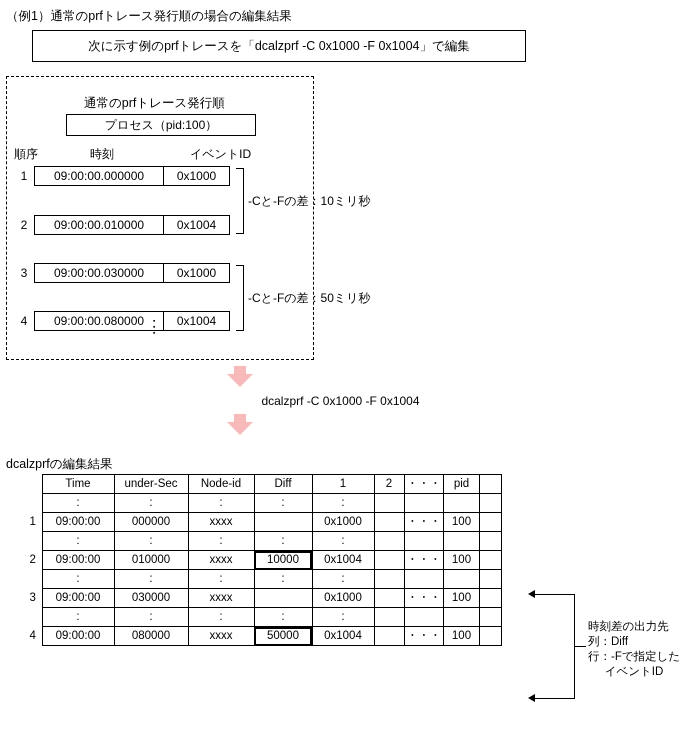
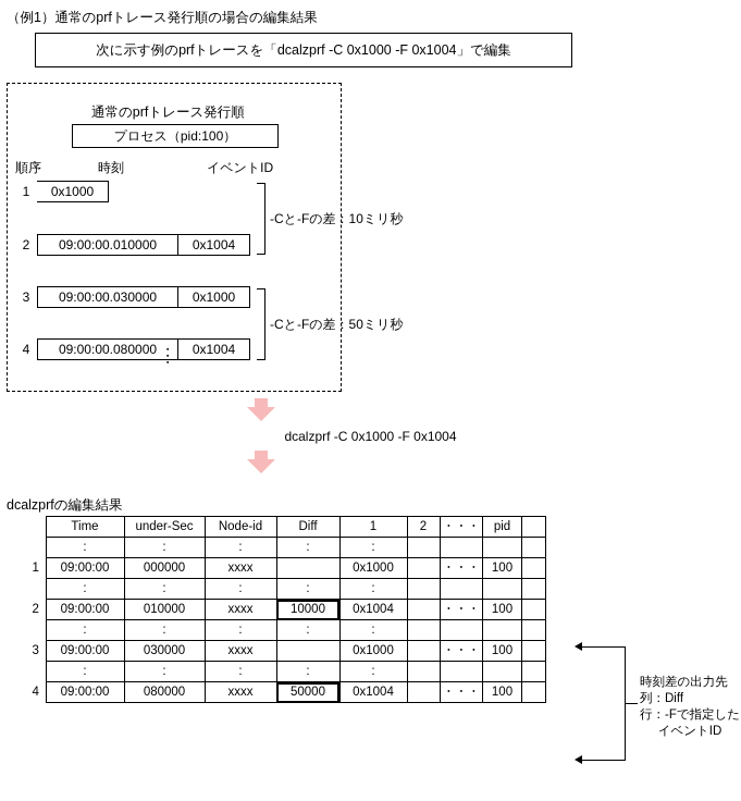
  （例1）通常のprfトレース発行順の場合の編集結果
  次に示す例のprfトレースを「dcalzprf -C 0x1000 -F 0x1004」で編集
  通常のprfトレース発行順
  プロセス（pid:100）
  順序
  時刻
  イベントID
  1
- 09:00:00.000000
  0x1000
  2
  09:00:00.010000
  0x1004
  3
  09:00:00.030000
  0x1000
  4
  09:00:00.080000
  0x1004
  ・
  ・
  ・
  -Cと-Fの差：10ミリ秒
  -Cと-Fの差：50ミリ秒
  dcalzprf -C 0x1000 -F 0x1004
  dcalzprfの編集結果
  	Time	under-Sec	Node-id	Diff	1	2	・・・	pid
  	:	:	:	:	:
  1	09:00:00	000000	xxxx		0x1000		・・・	100
  	:	:	:	:	:
  2	09:00:00	010000	xxxx	10000	0x1004		・・・	100
  	:	:	:	:	:
  3	09:00:00	030000	xxxx		0x1000		・・・	100
  	:	:	:	:	:
  4	09:00:00	080000	xxxx	50000	0x1004		・・・	100
  時刻差の出力先
  列：Diff
  行：-Fで指定した
  イベントID
